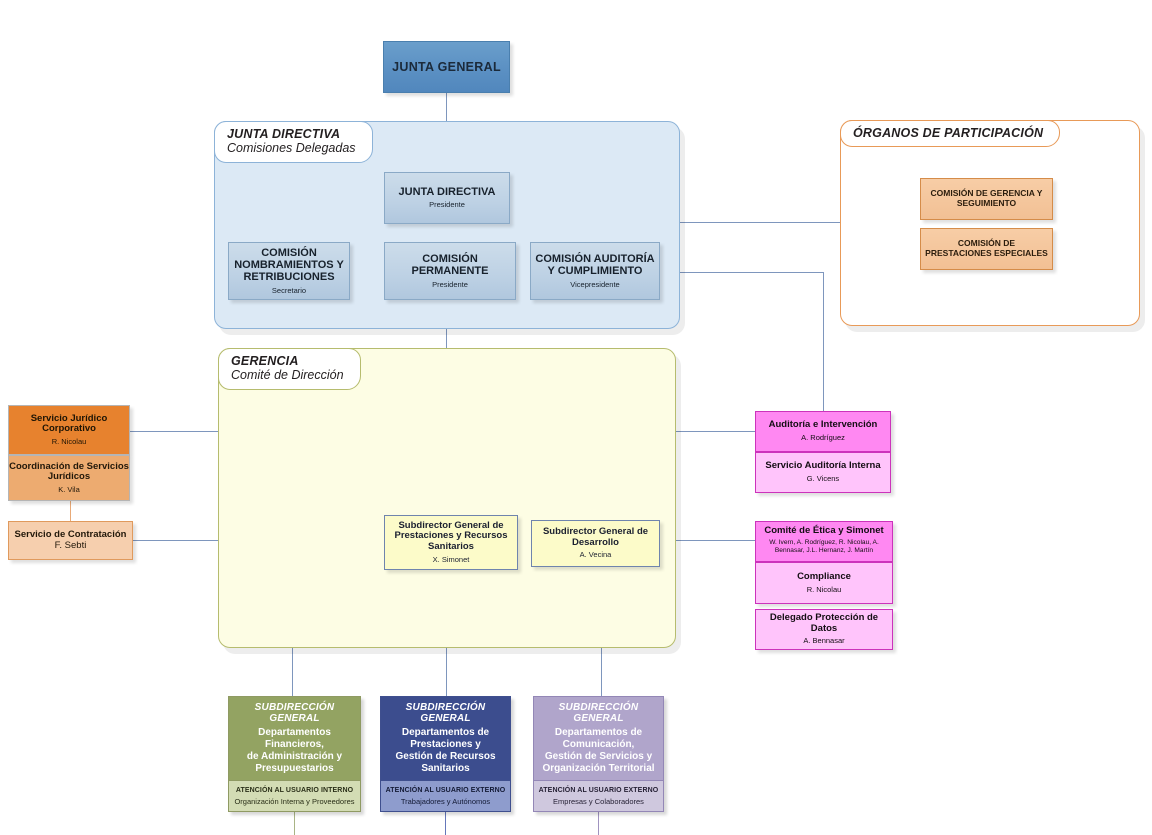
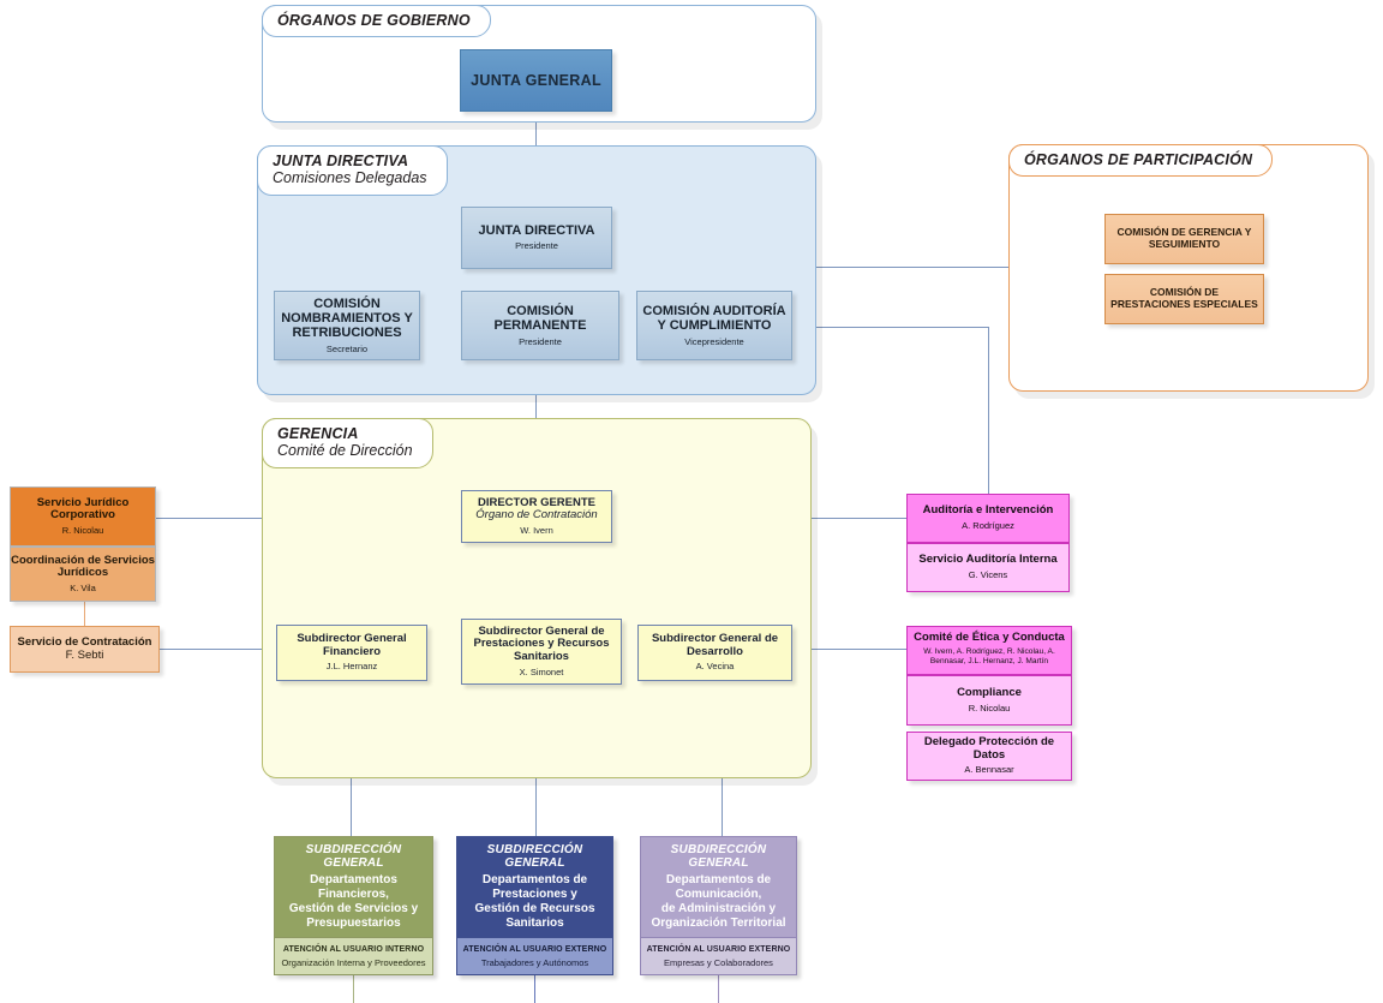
+ ÓRGANOS DE GOBIERNO
  JUNTA GENERAL
  JUNTA DIRECTIVA
  Comisiones Delegadas
  JUNTA DIRECTIVA
  Presidente
  COMISIÓN NOMBRAMIENTOS Y RETRIBUCIONES
  Secretario
  COMISIÓN PERMANENTE
  Presidente
  COMISIÓN AUDITORÍA Y CUMPLIMIENTO
  Vicepresidente
  ÓRGANOS DE PARTICIPACIÓN
  COMISIÓN DE GERENCIA Y SEGUIMIENTO
  COMISIÓN DE PRESTACIONES ESPECIALES
  GERENCIA
  Comité de Dirección
+ DIRECTOR GERENTE
+ Órgano de Contratación
+ W. Ivern
+ Subdirector General Financiero
+ J.L. Hernanz
  Subdirector General de Prestaciones y Recursos Sanitarios
  X. Simonet
  Subdirector General de Desarrollo
  A. Vecina
  Servicio Jurídico Corporativo
  R. Nicolau
  Coordinación de Servicios Jurídicos
  K. Vila
  Servicio de Contratación
  F. Sebti
  Auditoría e Intervención
  A. Rodríguez
  Servicio Auditoría Interna
  G. Vicens
- Comité de Ética y Simonet
+ Comité de Ética y Conducta
  Compliance
  R. Nicolau
  Delegado Protección de Datos
  A. Bennasar
  SUBDIRECCIÓN GENERAL
  Departamentos
  Financieros,
- de Administración y
+ Gestión de Servicios y
  Presupuestarios
  Organización Interna y Proveedores
  SUBDIRECCIÓN GENERAL
  Departamentos de
  Prestaciones y
  Gestión de Recursos
  Sanitarios
  Trabajadores y Autónomos
  SUBDIRECCIÓN GENERAL
  Departamentos de
  Comunicación,
- Gestión de Servicios y
+ de Administración y
  Organización Territorial
  Empresas y Colaboradores
